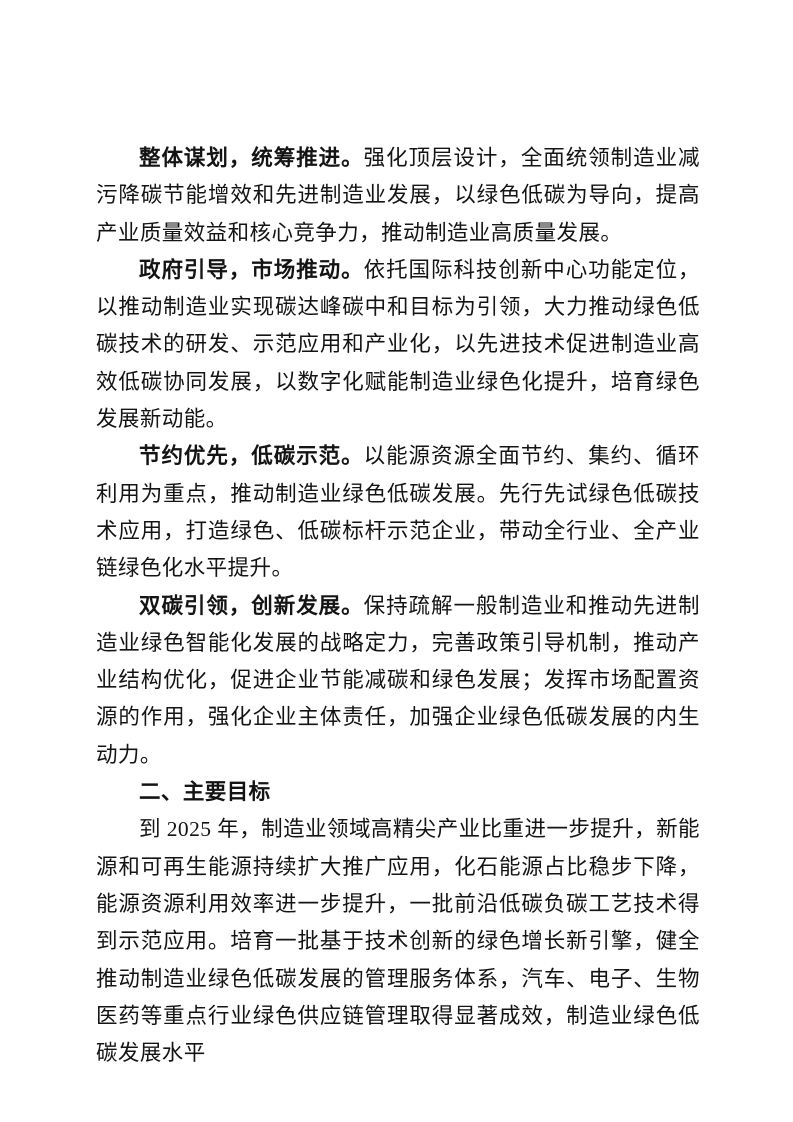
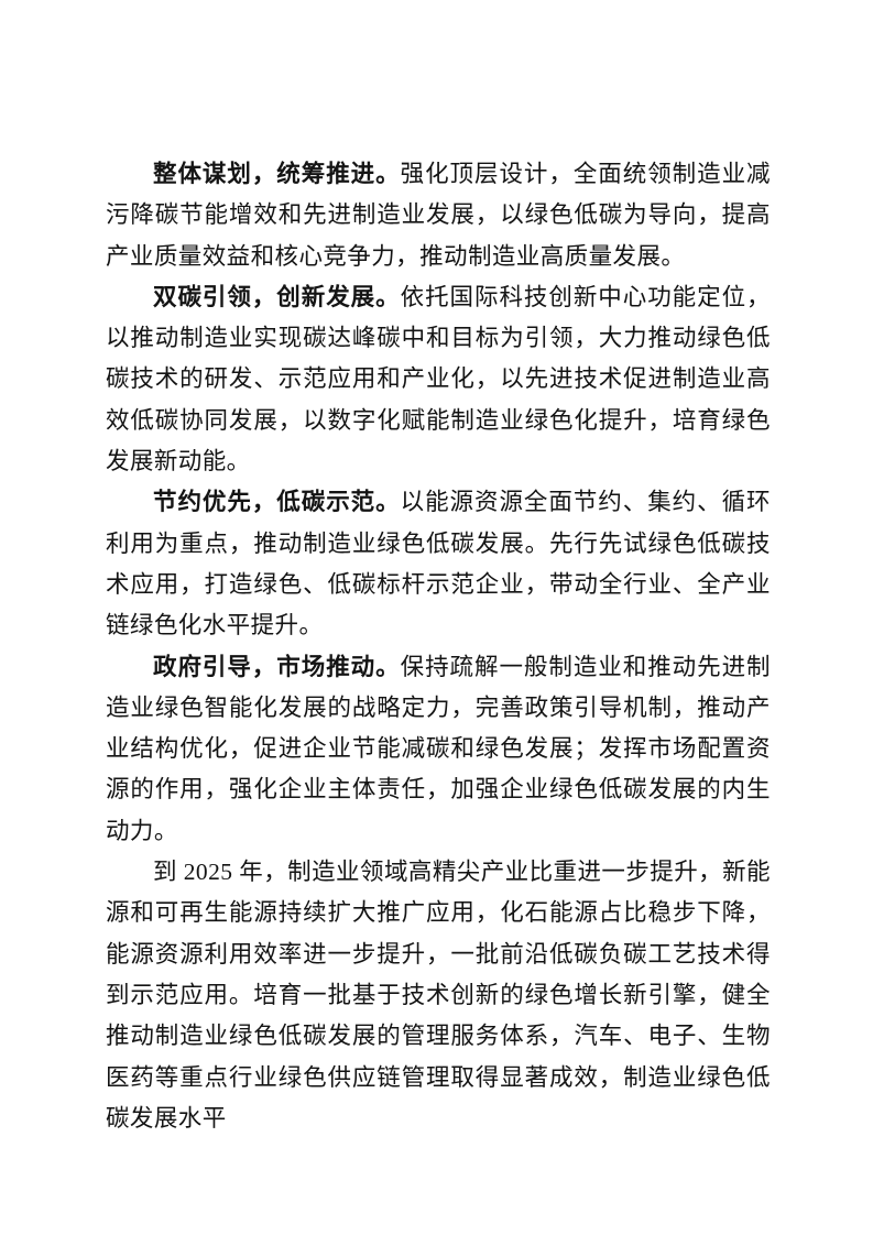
  整体谋划，统筹推进。强化顶层设计，全面统领制造业减污降碳节能增效和先进制造业发展，以绿色低碳为导向，提高产业质量效益和核心竞争力，推动制造业高质量发展。
- 政府引导，市场推动。依托国际科技创新中心功能定位，以推动制造业实现碳达峰碳中和目标为引领，大力推动绿色低碳技术的研发、示范应用和产业化，以先进技术促进制造业高效低碳协同发展，以数字化赋能制造业绿色化提升，培育绿色发展新动能。
+ 双碳引领，创新发展。依托国际科技创新中心功能定位，以推动制造业实现碳达峰碳中和目标为引领，大力推动绿色低碳技术的研发、示范应用和产业化，以先进技术促进制造业高效低碳协同发展，以数字化赋能制造业绿色化提升，培育绿色发展新动能。
  节约优先，低碳示范。以能源资源全面节约、集约、循环利用为重点，推动制造业绿色低碳发展。先行先试绿色低碳技术应用，打造绿色、低碳标杆示范企业，带动全行业、全产业链绿色化水平提升。
- 双碳引领，创新发展。保持疏解一般制造业和推动先进制造业绿色智能化发展的战略定力，完善政策引导机制，推动产业结构优化，促进企业节能减碳和绿色发展；发挥市场配置资源的作用，强化企业主体责任，加强企业绿色低碳发展的内生动力。
+ 政府引导，市场推动。保持疏解一般制造业和推动先进制造业绿色智能化发展的战略定力，完善政策引导机制，推动产业结构优化，促进企业节能减碳和绿色发展；发挥市场配置资源的作用，强化企业主体责任，加强企业绿色低碳发展的内生动力。
- 二、主要目标
  到 2025 年，制造业领域高精尖产业比重进一步提升，新能源和可再生能源持续扩大推广应用，化石能源占比稳步下降，能源资源利用效率进一步提升，一批前沿低碳负碳工艺技术得到示范应用。培育一批基于技术创新的绿色增长新引擎，健全推动制造业绿色低碳发展的管理服务体系，汽车、电子、生物医药等重点行业绿色供应链管理取得显著成效，制造业绿色低碳发展水平
